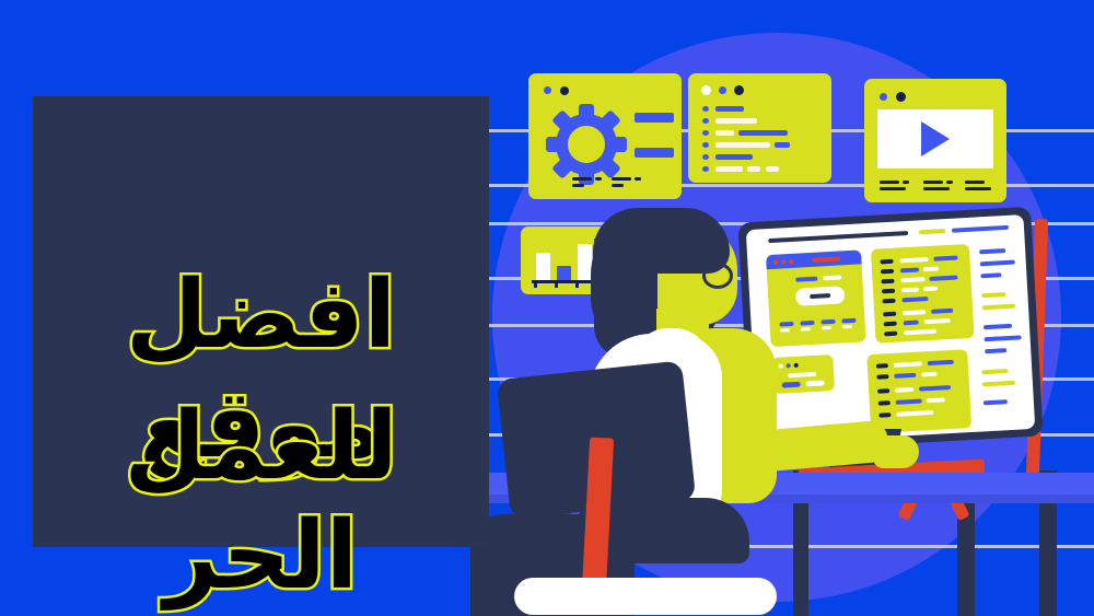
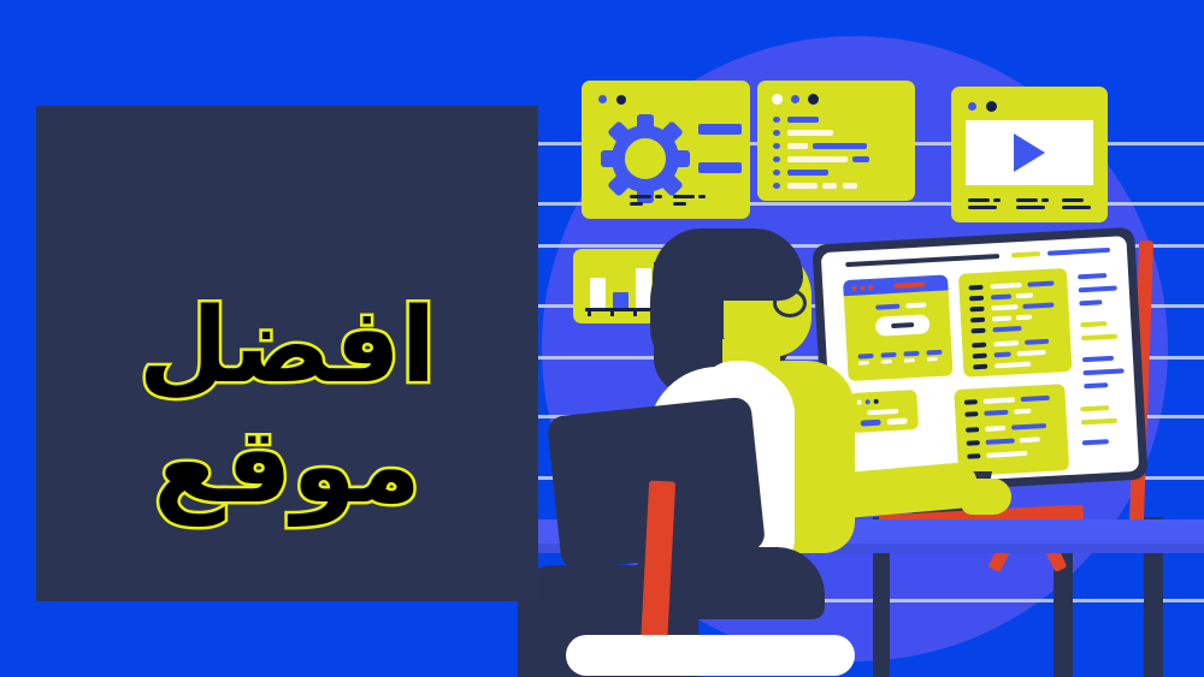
  افضل موقع
- للعمل الحر
